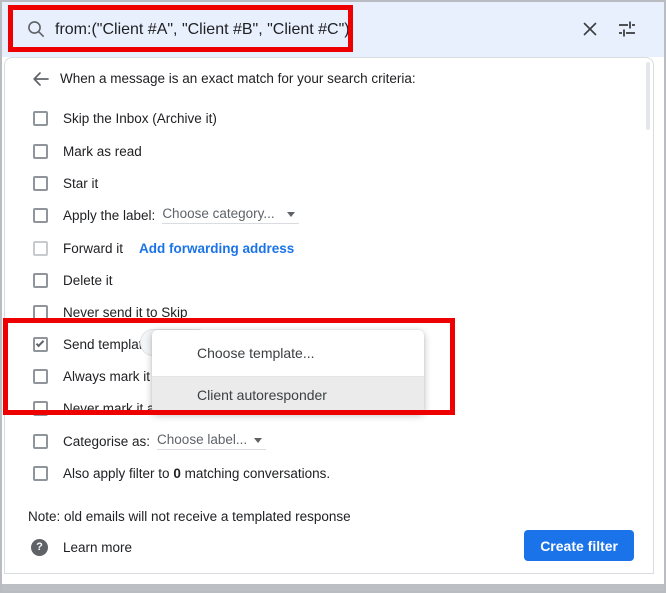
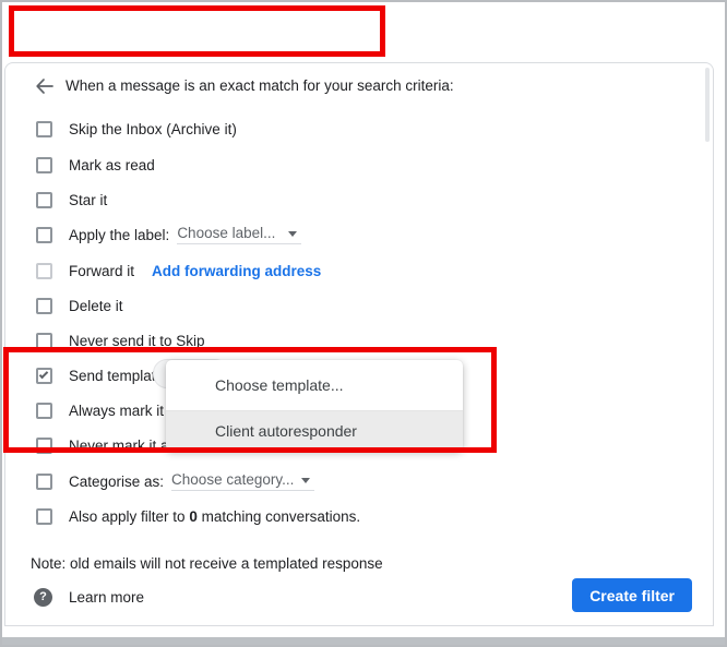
- from:("Client #A", "Client #B", "Client #C")
  When a message is an exact match for your search criteria:
  Skip the Inbox (Archive it)
  Mark as read
  Star it
  Apply the label:
- Choose category...
+ Choose label...
  Forward it
  Add forwarding address
  Delete it
  Never send it to Skip
  Send templa
  Always mark it
  Never mark it a
  Categorise as:
- Choose label...
+ Choose category...
  Also apply filter to 0 matching conversations.
  Note: old emails will not receive a templated response
  ?
  Learn more
  Create filter
  Choose template...
  Client autoresponder
